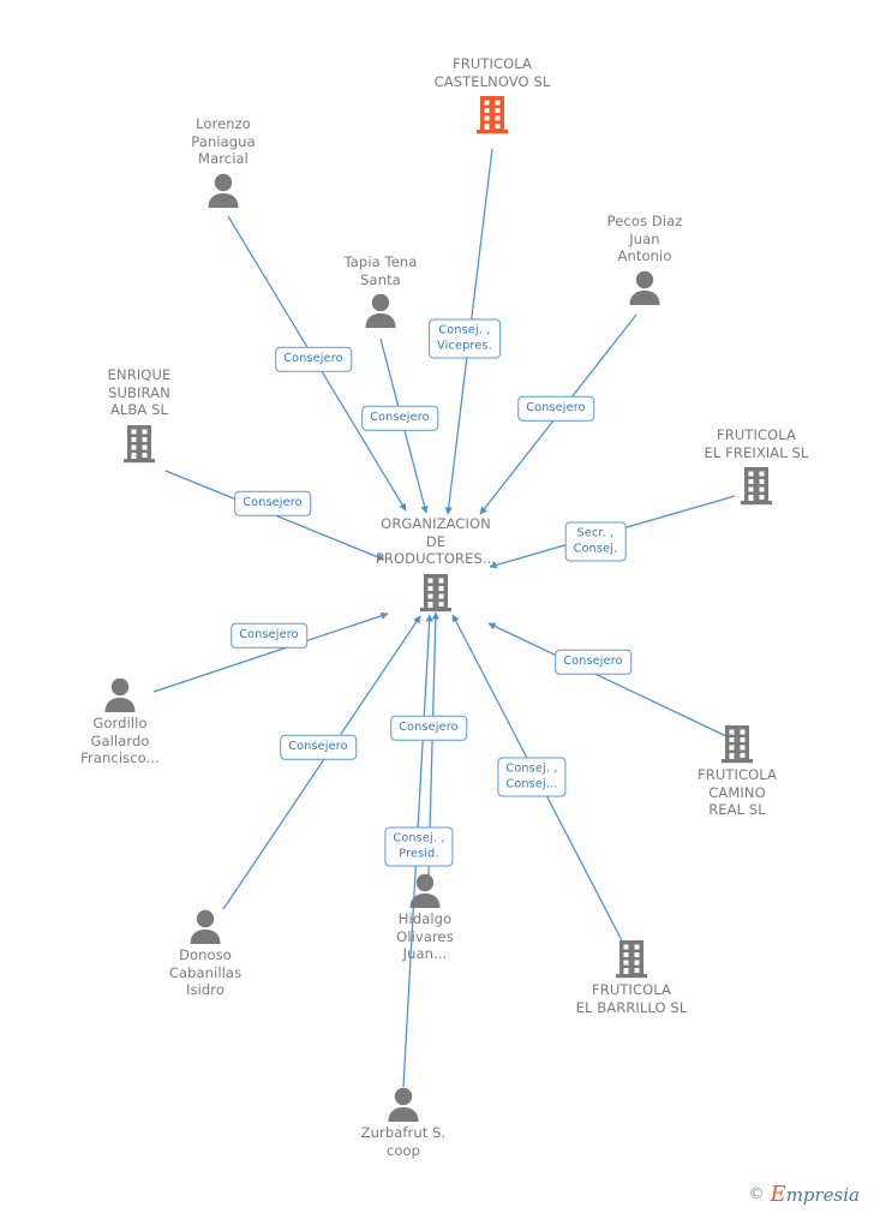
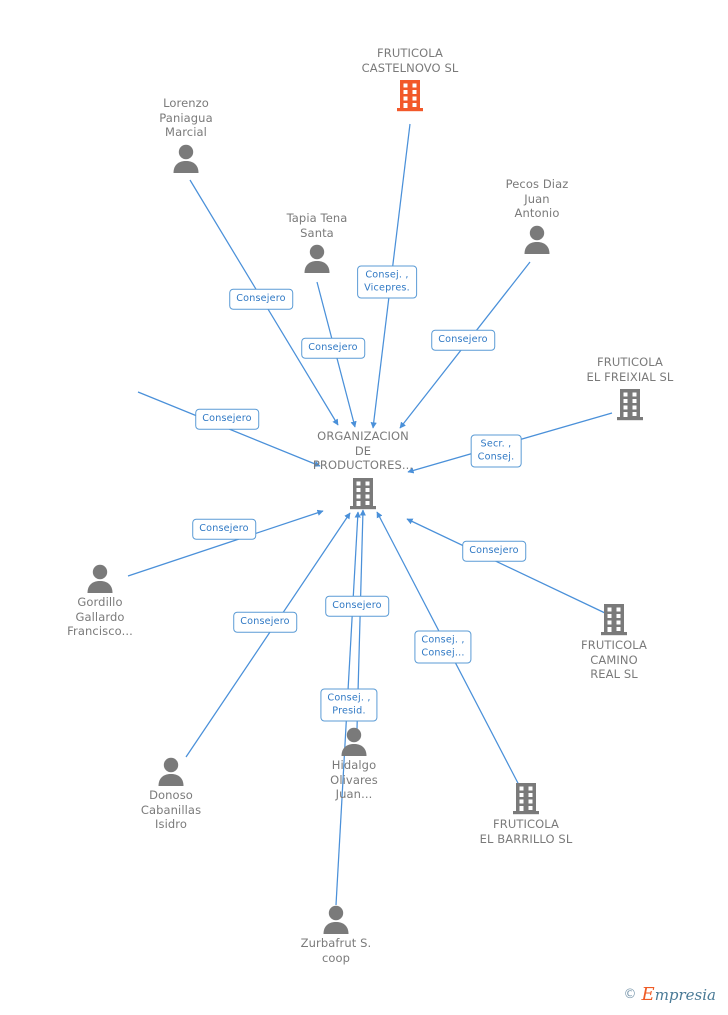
  FRUTICOLA
  CASTELNOVO SL
  Lorenzo
  Paniagua
  Marcial
  Pecos Diaz
  Juan
  Antonio
  Tapia Tena
  Santa
- ENRIQUE
- SUBIRAN
- ALBA SL
  FRUTICOLA
  EL FREIXIAL SL
  ORGANIZACION
  DE
  PRODUCTORES...
  Gordillo
  Gallardo
  Francisco...
  FRUTICOLA
  CAMINO
  REAL SL
  Hidalgo
  Olivares
  Juan...
  Donoso
  Cabanillas
  Isidro
  FRUTICOLA
  EL BARRILLO SL
  Zurbafrut S.
  coop
  Consej. ,
  Vicepres.
  Consejero
  Consejero
  Consejero
  Consejero
  Secr. ,
  Consej.
  Consejero
  Consejero
  Consejero
  Consejero
  Consej. ,
  Consej...
  Consej. ,
  Presid.
  ©
  Empresia
